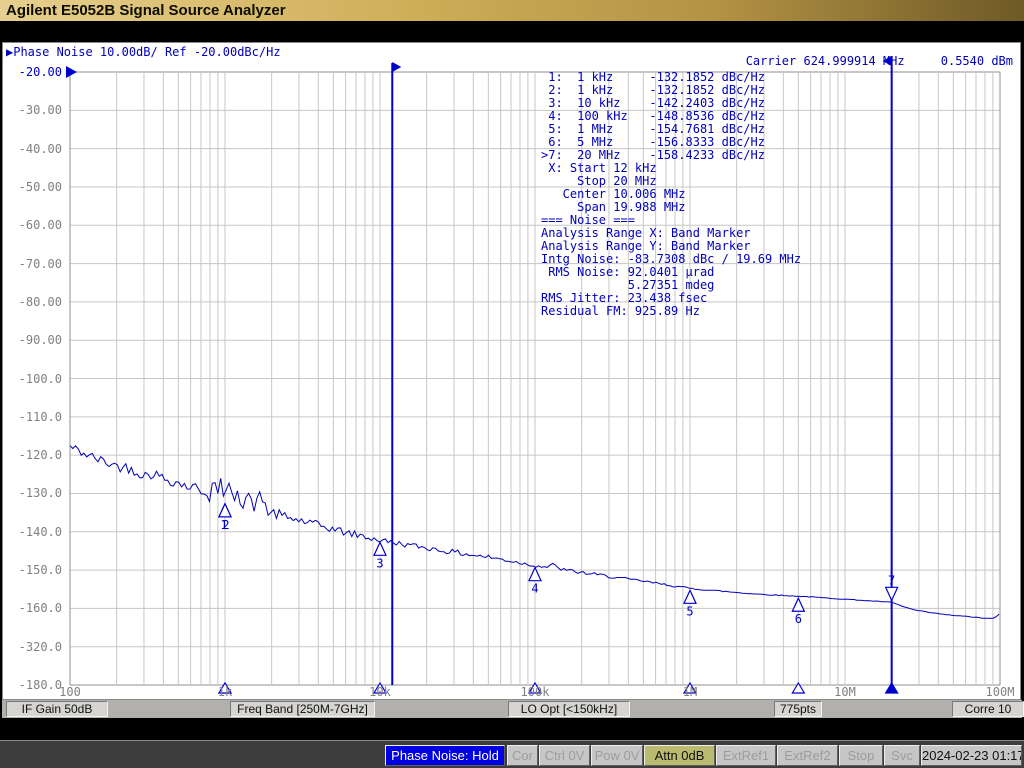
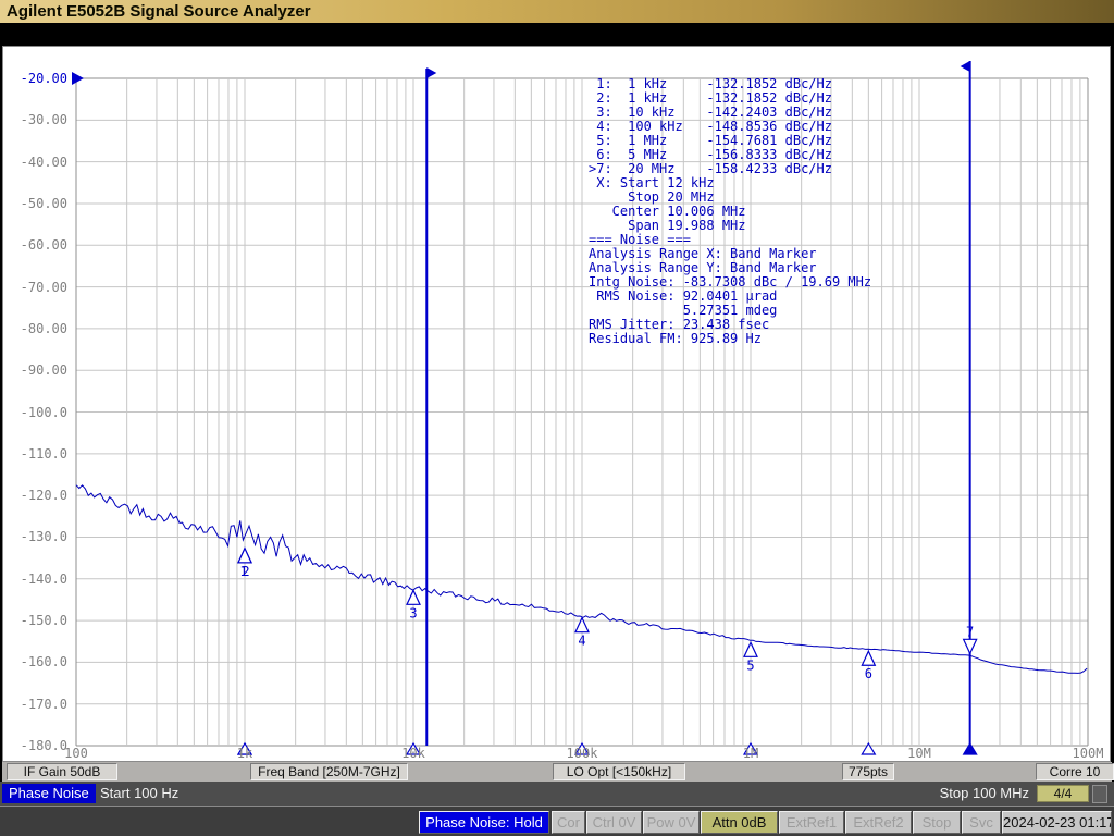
  Agilent E5052B Signal Source Analyzer
  1
  2
  3
  4
  5
  6
  7
- ▶Phase Noise 10.00dB/ Ref -20.00dBc/Hz
- Carrier 624.999914 MHz 0.5540 dBm
  1: 1 kHz -132.1852 dBc/Hz
  2: 1 kHz -132.1852 dBc/Hz
  3: 10 kHz -142.2403 dBc/Hz
  4: 100 kHz -148.8536 dBc/Hz
  5: 1 MHz -154.7681 dBc/Hz
  6: 5 MHz -156.8333 dBc/Hz
  >7: 20 MHz -158.4233 dBc/Hz
  X: Start 12 kHz
  Stop 20 MHz
  Center 10.006 MHz
  Span 19.988 MHz
  === Noise ===
  Analysis Range X: Band Marker
  Analysis Range Y: Band Marker
  Intg Noise: -83.7308 dBc / 19.69 MHz
  RMS Noise: 92.0401 μrad
  5.27351 mdeg
  RMS Jitter: 23.438 fsec
  Residual FM: 925.89 Hz
  -20.00
  -30.00
  -40.00
  -50.00
  -60.00
  -70.00
  -80.00
  -90.00
  -100.0
  -110.0
  -120.0
  -130.0
  -140.0
  -150.0
  -160.0
- -320.0
+ -170.0
  -180.0
  100
  1k
  10k
  100k
  1M
  10M
  100M
  IF Gain 50dB
  Freq Band [250M-7GHz]
  LO Opt [<150kHz]
  775pts
  Corre 10
+ Phase Noise
+ Start 100 Hz
+ Stop 100 MHz
+ 4/4
  Phase Noise: Hold
  Cor
  Ctrl 0V
  Pow 0V
  Attn 0dB
  ExtRef1
  ExtRef2
  Stop
  Svc
  2024-02-23 01:17
